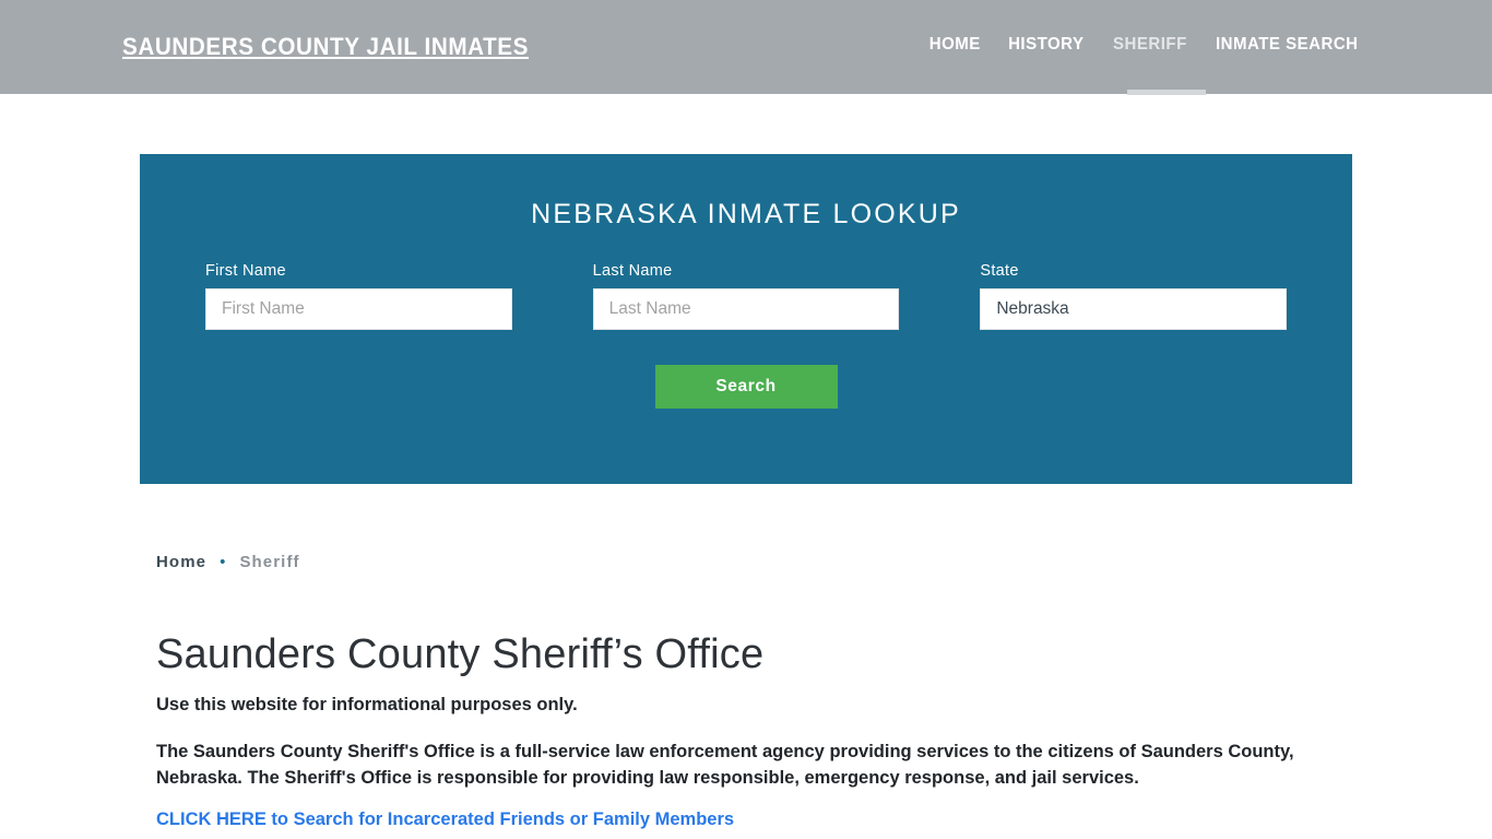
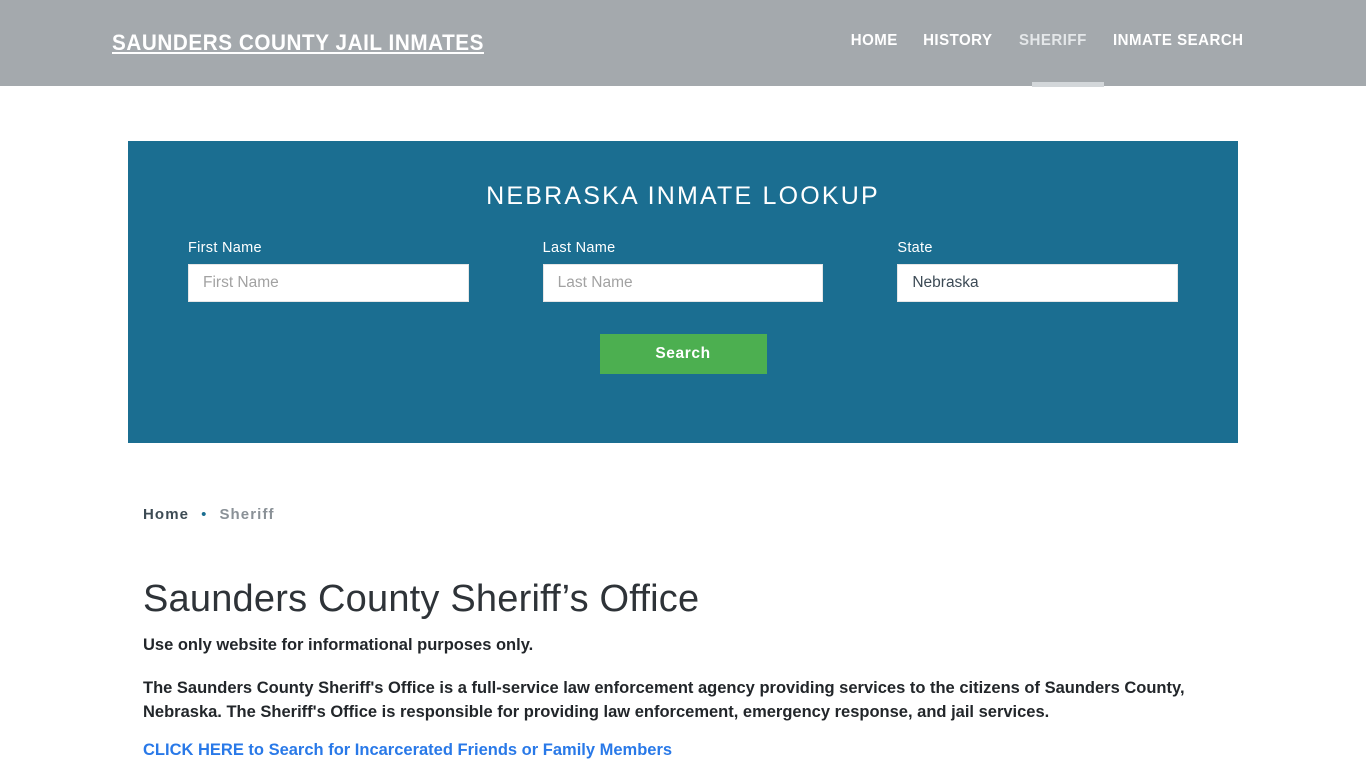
  SAUNDERS COUNTY JAIL INMATES
  HOME
  HISTORY
  SHERIFF
  INMATE SEARCH
  NEBRASKA INMATE LOOKUP
  First Name
  First Name
  Last Name
  Last Name
  State
  Nebraska
  Search
  Home
  •
  Sheriff
  Saunders County Sheriff’s Office
- Use this website for informational purposes only.
+ Use only website for informational purposes only.
- The Saunders County Sheriff's Office is a full-service law enforcement agency providing services to the citizens of Saunders County, Nebraska. The Sheriff's Office is responsible for providing law responsible, emergency response, and jail services.
+ The Saunders County Sheriff's Office is a full-service law enforcement agency providing services to the citizens of Saunders County, Nebraska. The Sheriff's Office is responsible for providing law enforcement, emergency response, and jail services.
  CLICK HERE to Search for Incarcerated Friends or Family Members
